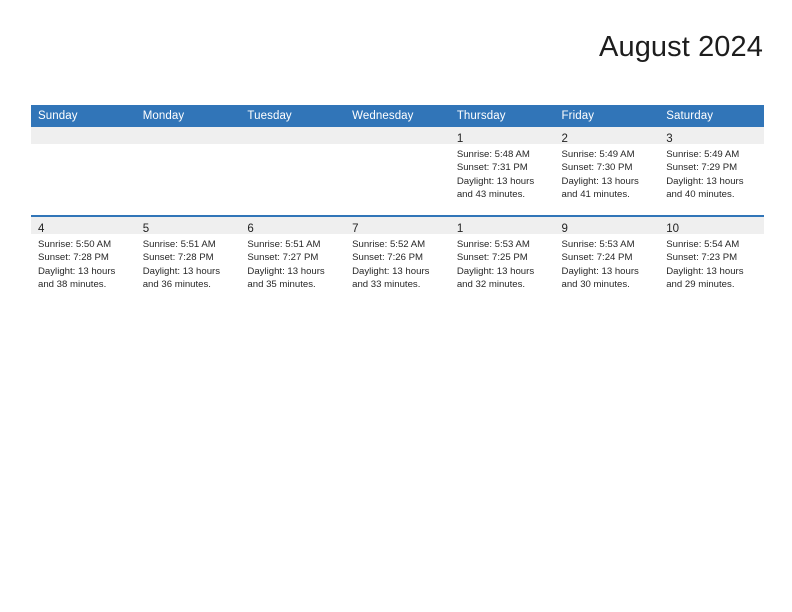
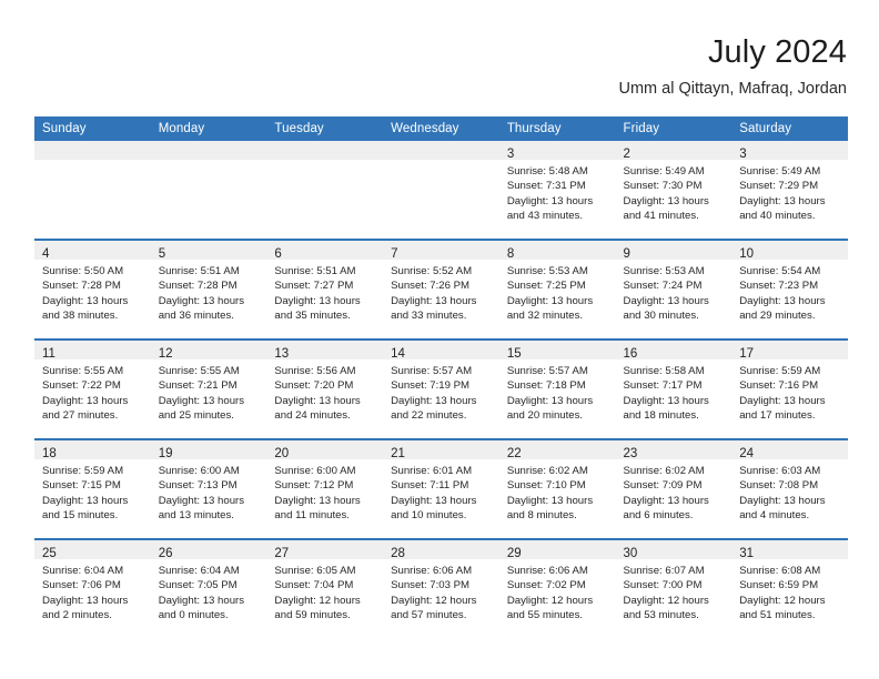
- August 2024
+ July 2024
+ Umm al Qittayn, Mafraq, Jordan
  Sunday	Monday	Tuesday	Wednesday	Thursday	Friday	Saturday
- 				1Sunrise: 5:48 AMSunset: 7:31 PMDaylight: 13 hoursand 43 minutes.	2Sunrise: 5:49 AMSunset: 7:30 PMDaylight: 13 hoursand 41 minutes.	3Sunrise: 5:49 AMSunset: 7:29 PMDaylight: 13 hoursand 40 minutes.
+ 				3Sunrise: 5:48 AMSunset: 7:31 PMDaylight: 13 hoursand 43 minutes.	2Sunrise: 5:49 AMSunset: 7:30 PMDaylight: 13 hoursand 41 minutes.	3Sunrise: 5:49 AMSunset: 7:29 PMDaylight: 13 hoursand 40 minutes.
- 4Sunrise: 5:50 AMSunset: 7:28 PMDaylight: 13 hoursand 38 minutes.	5Sunrise: 5:51 AMSunset: 7:28 PMDaylight: 13 hoursand 36 minutes.	6Sunrise: 5:51 AMSunset: 7:27 PMDaylight: 13 hoursand 35 minutes.	7Sunrise: 5:52 AMSunset: 7:26 PMDaylight: 13 hoursand 33 minutes.	1Sunrise: 5:53 AMSunset: 7:25 PMDaylight: 13 hoursand 32 minutes.	9Sunrise: 5:53 AMSunset: 7:24 PMDaylight: 13 hoursand 30 minutes.	10Sunrise: 5:54 AMSunset: 7:23 PMDaylight: 13 hoursand 29 minutes.
+ 4Sunrise: 5:50 AMSunset: 7:28 PMDaylight: 13 hoursand 38 minutes.	5Sunrise: 5:51 AMSunset: 7:28 PMDaylight: 13 hoursand 36 minutes.	6Sunrise: 5:51 AMSunset: 7:27 PMDaylight: 13 hoursand 35 minutes.	7Sunrise: 5:52 AMSunset: 7:26 PMDaylight: 13 hoursand 33 minutes.	8Sunrise: 5:53 AMSunset: 7:25 PMDaylight: 13 hoursand 32 minutes.	9Sunrise: 5:53 AMSunset: 7:24 PMDaylight: 13 hoursand 30 minutes.	10Sunrise: 5:54 AMSunset: 7:23 PMDaylight: 13 hoursand 29 minutes.
+ 11Sunrise: 5:55 AMSunset: 7:22 PMDaylight: 13 hoursand 27 minutes.	12Sunrise: 5:55 AMSunset: 7:21 PMDaylight: 13 hoursand 25 minutes.	13Sunrise: 5:56 AMSunset: 7:20 PMDaylight: 13 hoursand 24 minutes.	14Sunrise: 5:57 AMSunset: 7:19 PMDaylight: 13 hoursand 22 minutes.	15Sunrise: 5:57 AMSunset: 7:18 PMDaylight: 13 hoursand 20 minutes.	16Sunrise: 5:58 AMSunset: 7:17 PMDaylight: 13 hoursand 18 minutes.	17Sunrise: 5:59 AMSunset: 7:16 PMDaylight: 13 hoursand 17 minutes.
+ 18Sunrise: 5:59 AMSunset: 7:15 PMDaylight: 13 hoursand 15 minutes.	19Sunrise: 6:00 AMSunset: 7:13 PMDaylight: 13 hoursand 13 minutes.	20Sunrise: 6:00 AMSunset: 7:12 PMDaylight: 13 hoursand 11 minutes.	21Sunrise: 6:01 AMSunset: 7:11 PMDaylight: 13 hoursand 10 minutes.	22Sunrise: 6:02 AMSunset: 7:10 PMDaylight: 13 hoursand 8 minutes.	23Sunrise: 6:02 AMSunset: 7:09 PMDaylight: 13 hoursand 6 minutes.	24Sunrise: 6:03 AMSunset: 7:08 PMDaylight: 13 hoursand 4 minutes.
+ 25Sunrise: 6:04 AMSunset: 7:06 PMDaylight: 13 hoursand 2 minutes.	26Sunrise: 6:04 AMSunset: 7:05 PMDaylight: 13 hoursand 0 minutes.	27Sunrise: 6:05 AMSunset: 7:04 PMDaylight: 12 hoursand 59 minutes.	28Sunrise: 6:06 AMSunset: 7:03 PMDaylight: 12 hoursand 57 minutes.	29Sunrise: 6:06 AMSunset: 7:02 PMDaylight: 12 hoursand 55 minutes.	30Sunrise: 6:07 AMSunset: 7:00 PMDaylight: 12 hoursand 53 minutes.	31Sunrise: 6:08 AMSunset: 6:59 PMDaylight: 12 hoursand 51 minutes.
